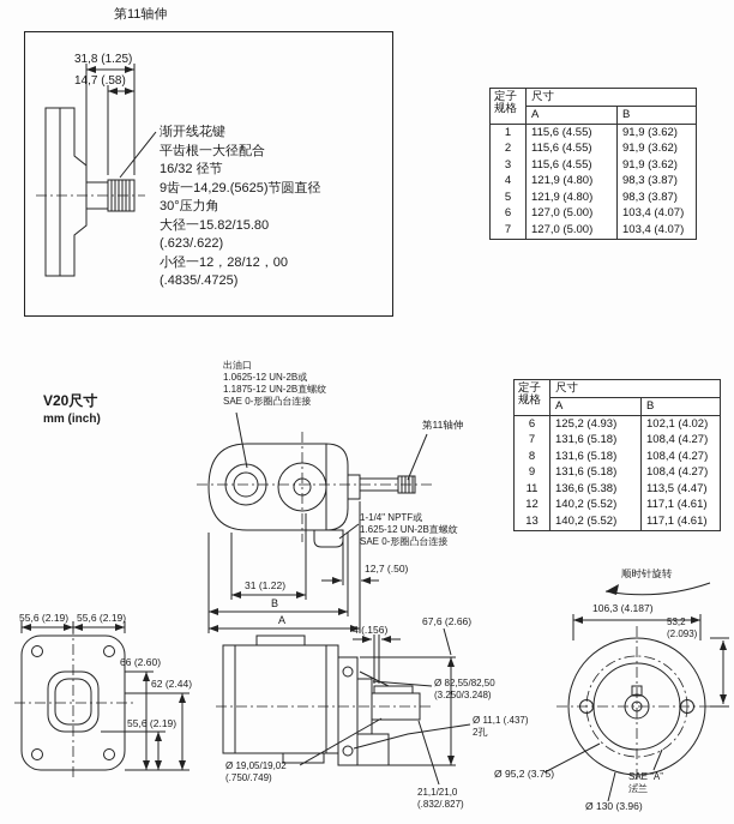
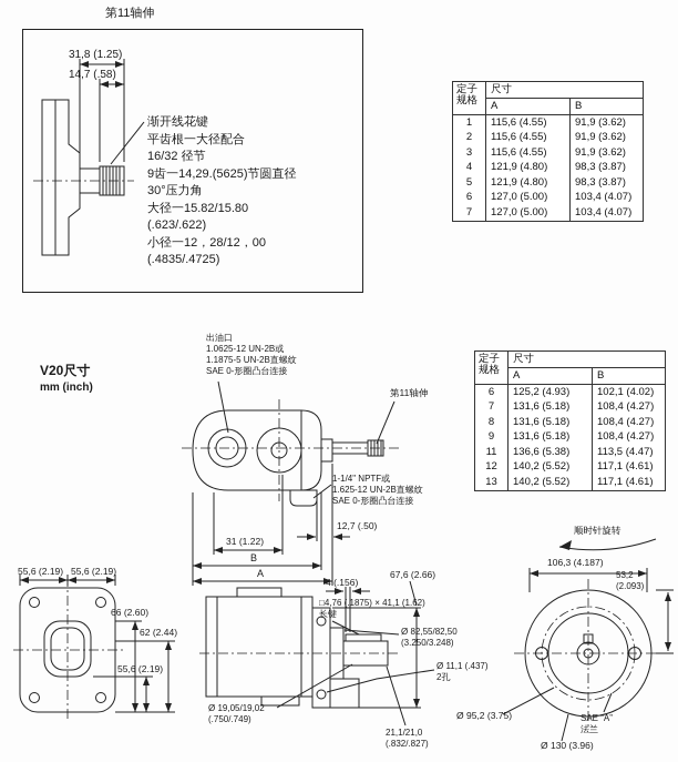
  第11轴伸
  31,8 (1.25)
  14,7 (.58)
  渐开线花键
  平齿根一大径配合
  16/32 径节
  9齿一14,29.(5625)节圆直径
  30°压力角
  大径一15.82/15.80
  (.623/.622)
  小径一12，28/12，00
  (.4835/.4725)
  定子规格	尺寸
  A	B
  1	115,6 (4.55)	91,9 (3.62)
  2	115,6 (4.55)	91,9 (3.62)
  3	115,6 (4.55)	91,9 (3.62)
  4	121,9 (4.80)	98,3 (3.87)
  5	121,9 (4.80)	98,3 (3.87)
  6	127,0 (5.00)	103,4 (4.07)
  7	127,0 (5.00)	103,4 (4.07)
  V20尺寸
  mm (inch)
  出油口
  1.0625-12 UN-2B或
- 1.1875-12 UN-2B直螺纹
+ 1.1875-5 UN-2B直螺纹
  SAE 0-形圈凸台连接
  第11轴伸
  1-1/4" NPTF或
  1.625-12 UN-2B直螺纹
  SAE 0-形圈凸台连接
  12,7 (.50)
  31 (1.22)
  B
  A
  定子规格	尺寸
  A	B
  6	125,2 (4.93)	102,1 (4.02)
  7	131,6 (5.18)	108,4 (4.27)
  8	131,6 (5.18)	108,4 (4.27)
  9	131,6 (5.18)	108,4 (4.27)
  11	136,6 (5.38)	113,5 (4.47)
  12	140,2 (5.52)	117,1 (4.61)
  13	140,2 (5.52)	117,1 (4.61)
  顺时针旋转
  55,6 (2.19)
  55,6 (2.19)
  66 (2.60)
  62 (2.44)
  55,6 (2.19)
  4 (.156)
  67,6 (2.66)
+ □4,76 (.1875) × 41,1 (1.62)
+ 长键
  Ø 82,55/82,50
  (3.250/3.248)
  Ø 11,1 (.437)
  2孔
  Ø 19,05/19,02
  (.750/.749)
  21,1/21,0
  (.832/.827)
  106,3 (4.187)
  53,2
  (2.093)
  Ø 95,2 (3.75)
  Ø 130 (3.96)
  SAE “A”
  法兰
